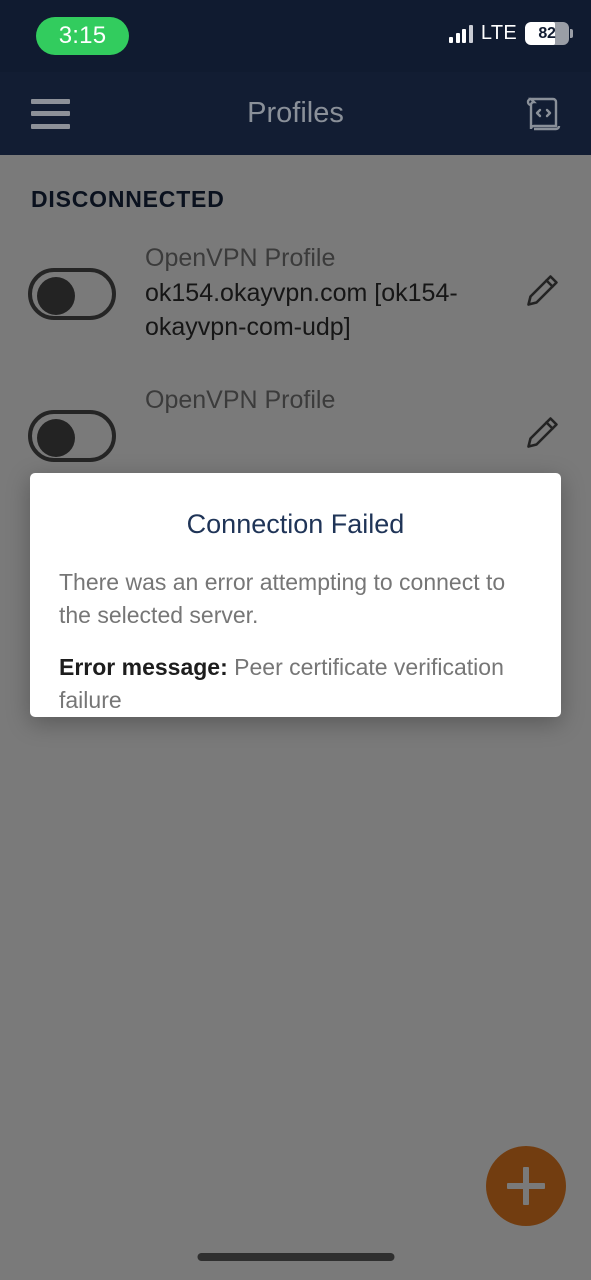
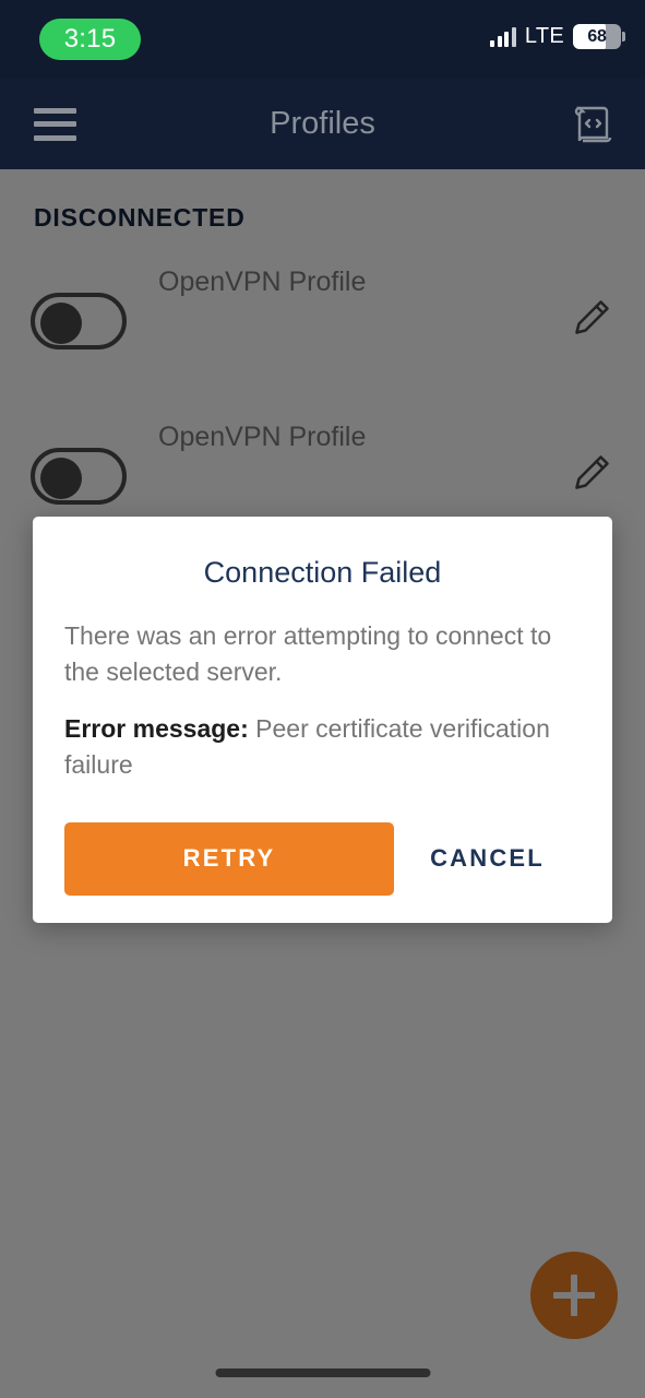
  3:15
  LTE
- 82
+ 68
  Profiles
  DISCONNECTED
  OpenVPN Profile
- ok154.okayvpn.com [ok154-okayvpn-com-udp]
  OpenVPN Profile
  Connection Failed
  There was an error attempting to connect to the selected server.
  Error message: Peer certificate verification failure
+ RETRY
+ CANCEL
